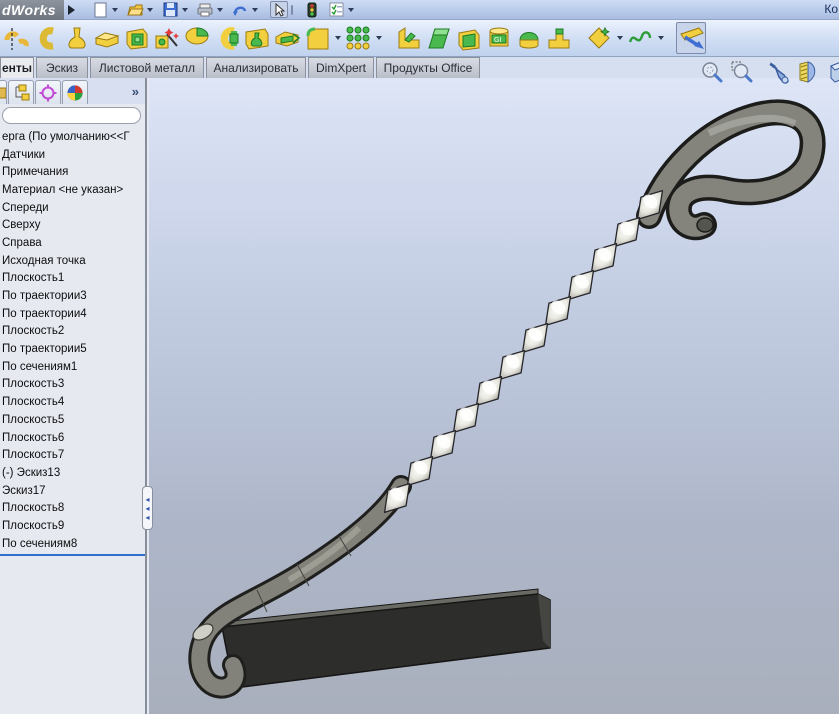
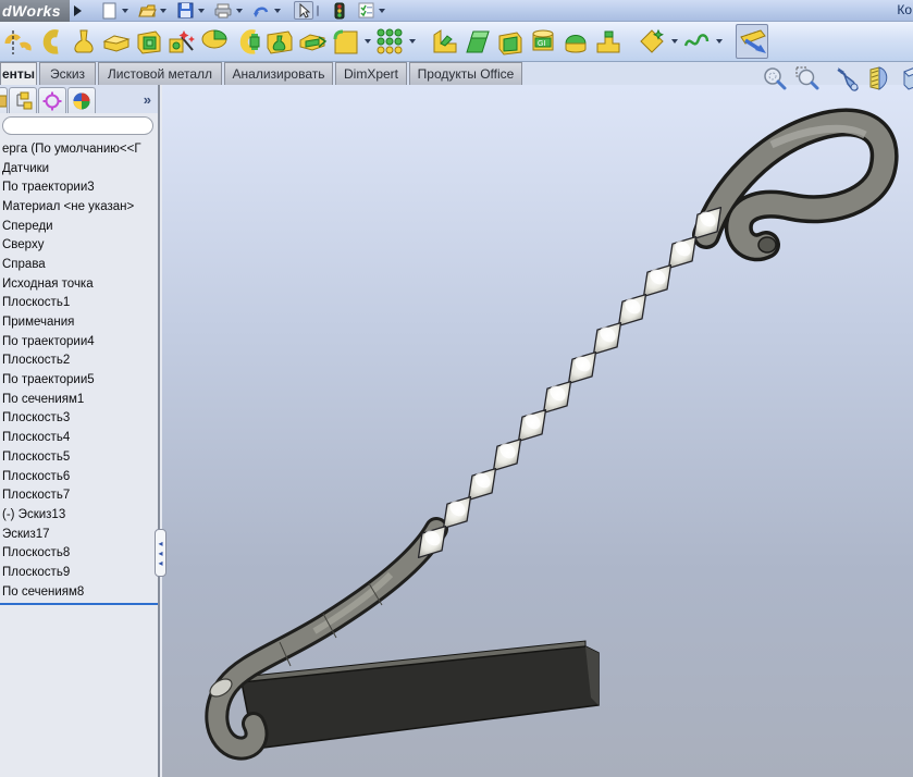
  dWorks
  Ко
  енты
  Эскиз
  Листовой металл
  Анализировать
  DimXpert
  Продукты Office
  »
  ерга (По умолчанию<<Г
  Датчики
- Примечания
+ По траектории3
  Материал <не указан>
  Спереди
  Сверху
  Справа
  Исходная точка
  Плоскость1
- По траектории3
+ Примечания
  По траектории4
  Плоскость2
  По траектории5
  По сечениям1
  Плоскость3
  Плоскость4
  Плоскость5
  Плоскость6
  Плоскость7
  (-) Эскиз13
  Эскиз17
  Плоскость8
  Плоскость9
  По сечениям8
  ◂
  ◂
  ◂
